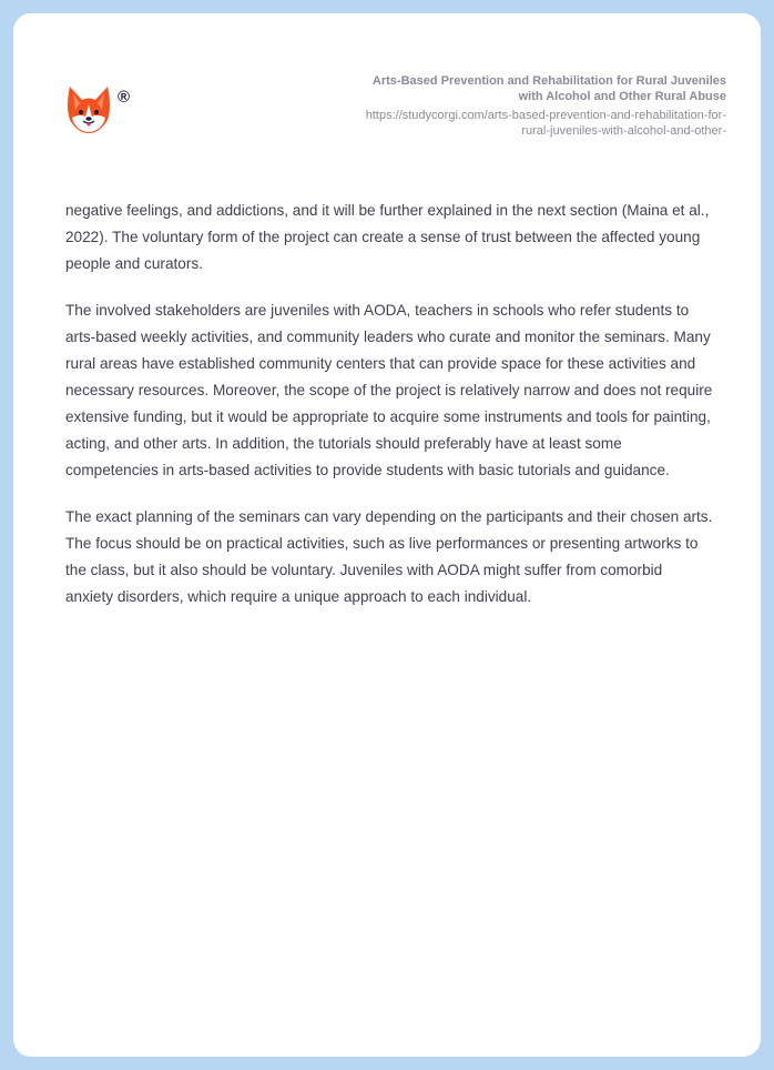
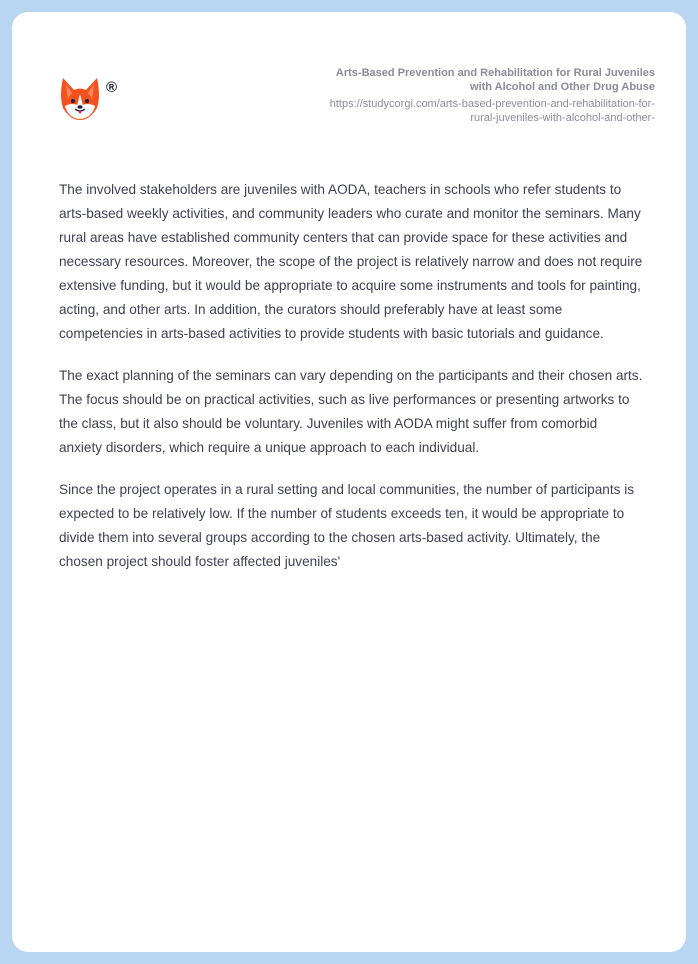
  ®
- Arts-Based Prevention and Rehabilitation for Rural Juveniles with Alcohol and Other Rural Abuse
+ Arts-Based Prevention and Rehabilitation for Rural Juveniles with Alcohol and Other Drug Abuse
  https://studycorgi.com/arts-based-prevention-and-rehabilitation-for-rural-juveniles-with-alcohol-and-other-
- negative feelings, and addictions, and it will be further explained in the next section (Maina et al., 2022). The voluntary form of the project can create a sense of trust between the affected young people and curators.
- The involved stakeholders are juveniles with AODA, teachers in schools who refer students to arts-based weekly activities, and community leaders who curate and monitor the seminars. Many rural areas have established community centers that can provide space for these activities and necessary resources. Moreover, the scope of the project is relatively narrow and does not require extensive funding, but it would be appropriate to acquire some instruments and tools for painting, acting, and other arts. In addition, the tutorials should preferably have at least some competencies in arts-based activities to provide students with basic tutorials and guidance.
+ The involved stakeholders are juveniles with AODA, teachers in schools who refer students to arts-based weekly activities, and community leaders who curate and monitor the seminars. Many rural areas have established community centers that can provide space for these activities and necessary resources. Moreover, the scope of the project is relatively narrow and does not require extensive funding, but it would be appropriate to acquire some instruments and tools for painting, acting, and other arts. In addition, the curators should preferably have at least some competencies in arts-based activities to provide students with basic tutorials and guidance.
  The exact planning of the seminars can vary depending on the participants and their chosen arts. The focus should be on practical activities, such as live performances or presenting artworks to the class, but it also should be voluntary. Juveniles with AODA might suffer from comorbid anxiety disorders, which require a unique approach to each individual.
+ Since the project operates in a rural setting and local communities, the number of participants is expected to be relatively low. If the number of students exceeds ten, it would be appropriate to divide them into several groups according to the chosen arts-based activity. Ultimately, the chosen project should foster affected juveniles'
